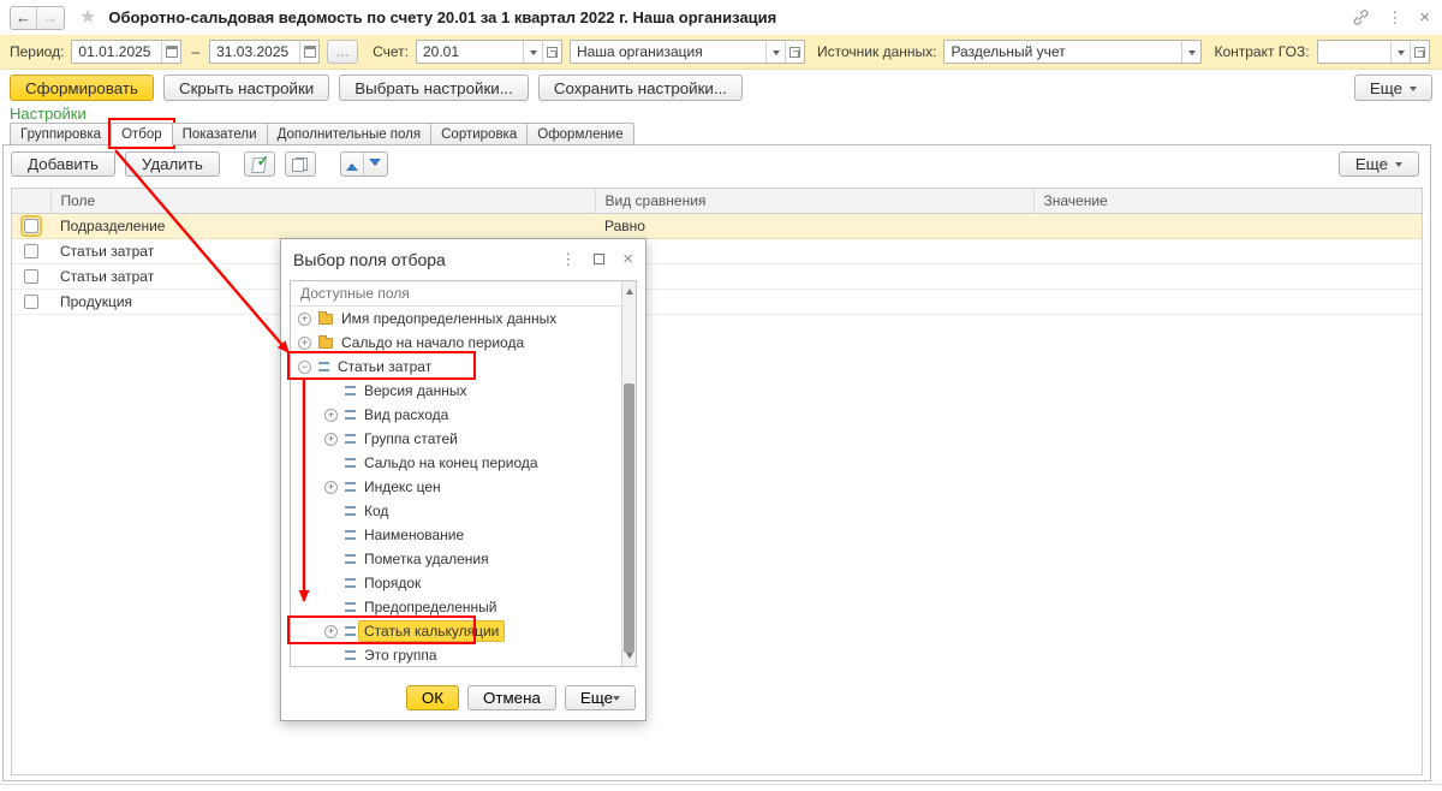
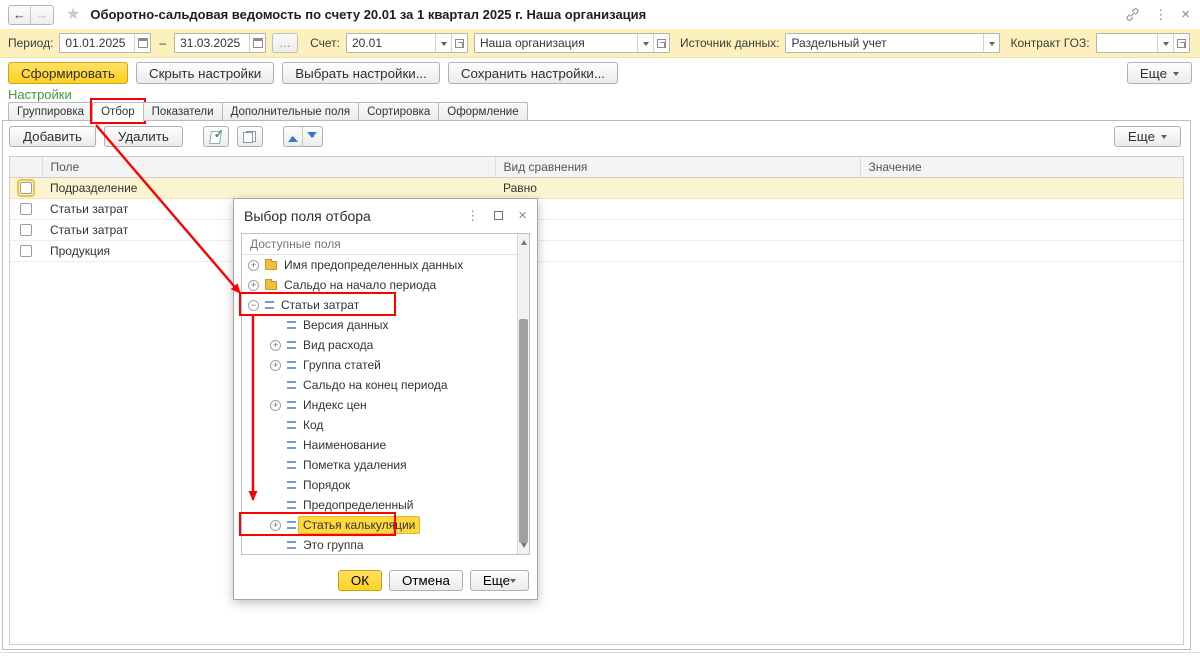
  ←
  →
  ★
- Оборотно-сальдовая ведомость по счету 20.01 за 1 квартал 2022 г. Наша организация
+ Оборотно-сальдовая ведомость по счету 20.01 за 1 квартал 2025 г. Наша организация
  ⋮
  ×
  Период:
  01.01.2025
  –
  31.03.2025
  ...
  Счет:
  20.01
  Наша организация
  Источник данных:
  Раздельный учет
  Контракт ГОЗ:
  Сформировать
  Скрыть настройки
  Выбрать настройки...
  Сохранить настройки...
  Еще
  Настройки
  Группировка
  Отбор
  Показатели
  Дополнительные поля
  Сортировка
  Оформление
  Добавить
  Удалить
  ✓
  Еще
  	Поле	Вид сравнения	Значение
  	Подразделение	Равно
  	Статьи затрат
  	Статьи затрат
  	Продукция
  Выбор поля отбора
  ⋮
  ×
  Доступные поля
  +
  Имя предопределенных данных
  +
  Сальдо на начало периода
  −
  Статьи затрат
  Версия данных
  +
  Вид расхода
  +
  Группа статей
  Сальдо на конец периода
  +
  Индекс цен
  Код
  Наименование
  Пометка удаления
  Порядок
  Предопределенный
  +
  Статья калькуляции
  Это группа
  ОК
  Отмена
  Еще
